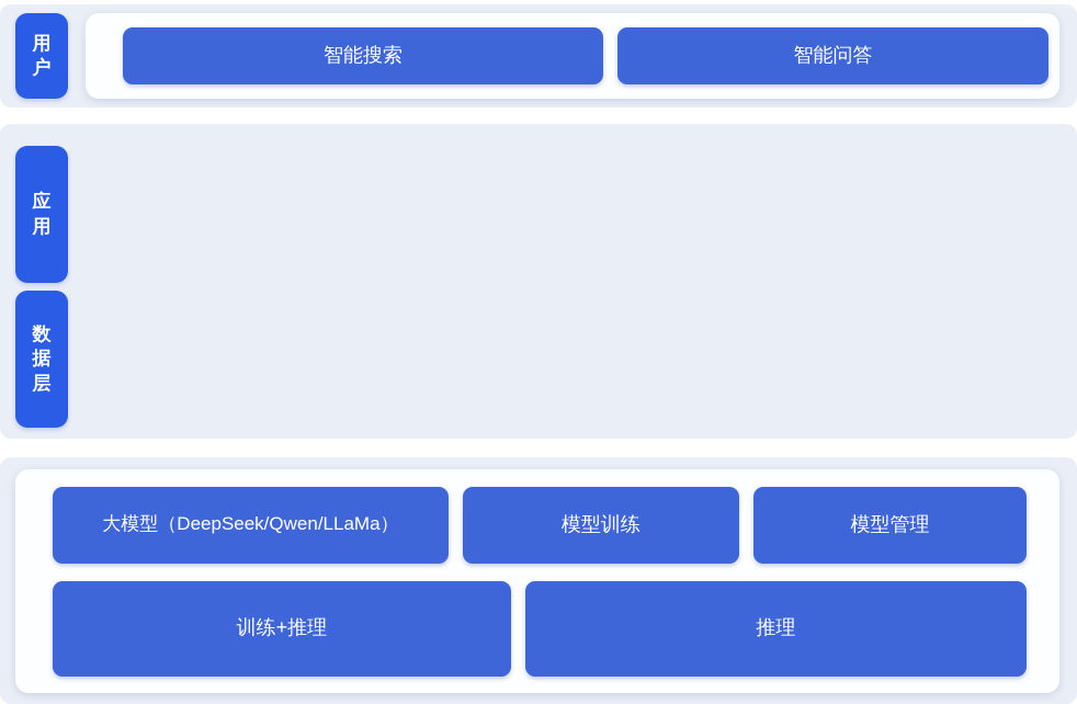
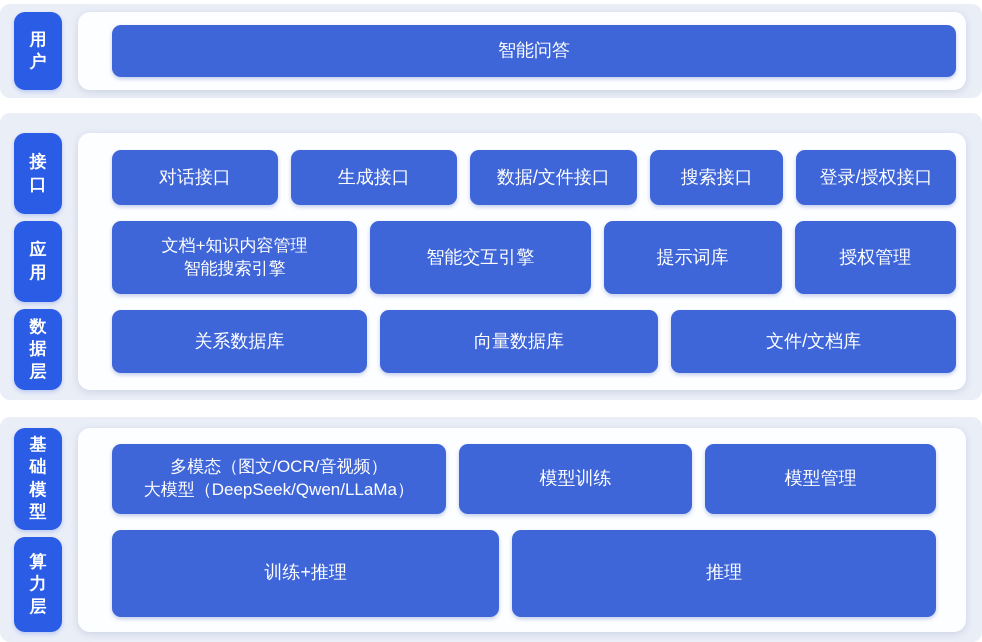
  用户
- 智能搜索
  智能问答
+ 接口
  应用
  数据层
+ 对话接口
+ 生成接口
+ 数据/文件接口
+ 搜索接口
+ 登录/授权接口
+ 文档+知识内容管理
+ 智能搜索引擎
+ 智能交互引擎
+ 提示词库
+ 授权管理
+ 关系数据库
+ 向量数据库
+ 文件/文档库
+ 基础模型
+ 算力层
+ 多模态（图文/OCR/音视频）
  大模型（DeepSeek/Qwen/LLaMa）
  模型训练
  模型管理
  训练+推理
  推理
